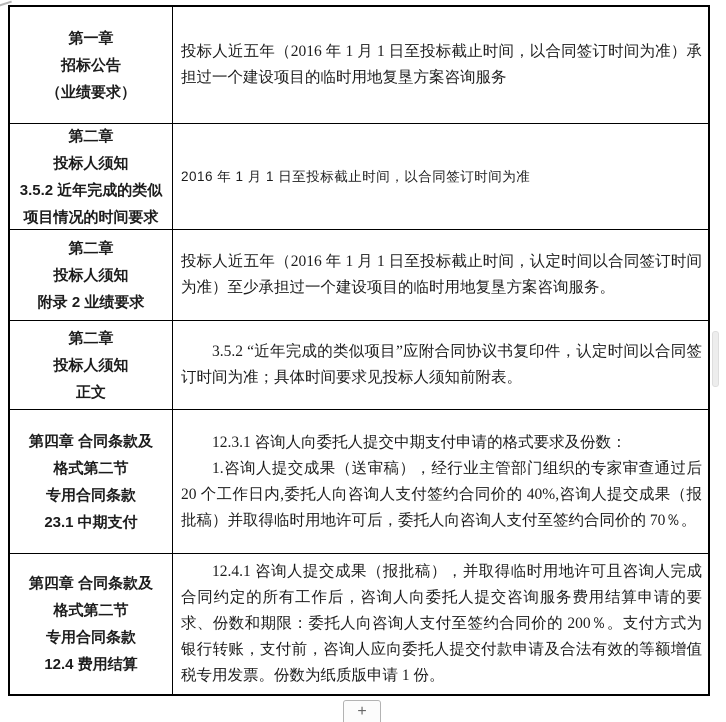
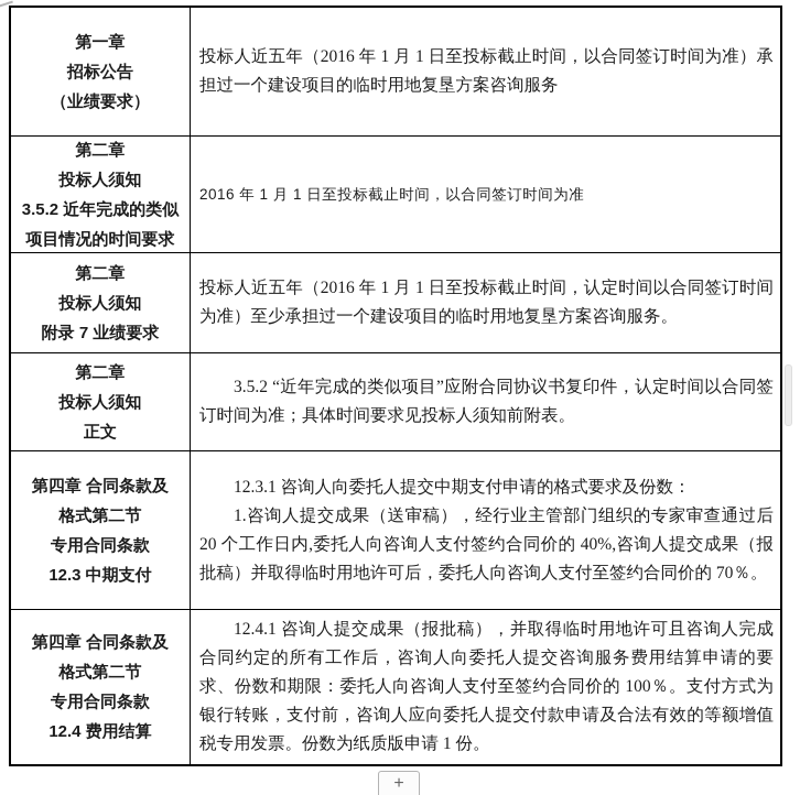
  第一章
  招标公告
  （业绩要求）
  投标人近五年（2016 年 1 月 1 日至投标截止时间，以合同签订时间为准）承担过一个建设项目的临时用地复垦方案咨询服务
  第二章
  投标人须知
  3.5.2 近年完成的类似
  项目情况的时间要求
  2016 年 1 月 1 日至投标截止时间，以合同签订时间为准
  第二章
  投标人须知
- 附录 2 业绩要求
+ 附录 7 业绩要求
  投标人近五年（2016 年 1 月 1 日至投标截止时间，认定时间以合同签订时间为准）至少承担过一个建设项目的临时用地复垦方案咨询服务。
  第二章
  投标人须知
  正文
  3.5.2 “近年完成的类似项目”应附合同协议书复印件，认定时间以合同签订时间为准；具体时间要求见投标人须知前附表。
  第四章 合同条款及
  格式第二节
  专用合同条款
- 23.1 中期支付
+ 12.3 中期支付
  12.3.1 咨询人向委托人提交中期支付申请的格式要求及份数：
  1.咨询人提交成果（送审稿），经行业主管部门组织的专家审查通过后 20 个工作日内,委托人向咨询人支付签约合同价的 40%,咨询人提交成果（报批稿）并取得临时用地许可后，委托人向咨询人支付至签约合同价的 70％。
  第四章 合同条款及
  格式第二节
  专用合同条款
  12.4 费用结算
- 12.4.1 咨询人提交成果（报批稿），并取得临时用地许可且咨询人完成合同约定的所有工作后，咨询人向委托人提交咨询服务费用结算申请的要求、份数和期限：委托人向咨询人支付至签约合同价的 200％。支付方式为银行转账，支付前，咨询人应向委托人提交付款申请及合法有效的等额增值税专用发票。份数为纸质版申请 1 份。
+ 12.4.1 咨询人提交成果（报批稿），并取得临时用地许可且咨询人完成合同约定的所有工作后，咨询人向委托人提交咨询服务费用结算申请的要求、份数和期限：委托人向咨询人支付至签约合同价的 100％。支付方式为银行转账，支付前，咨询人应向委托人提交付款申请及合法有效的等额增值税专用发票。份数为纸质版申请 1 份。
  +
